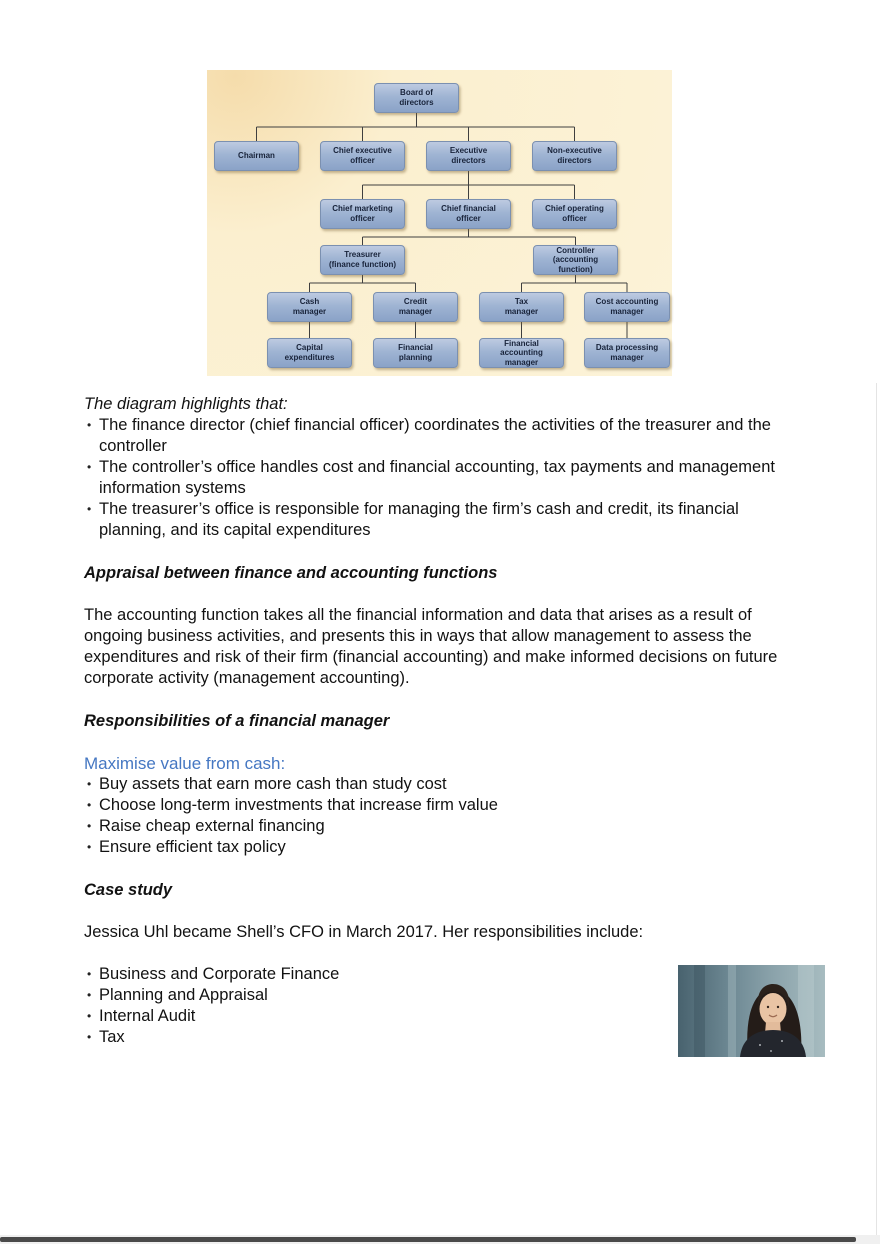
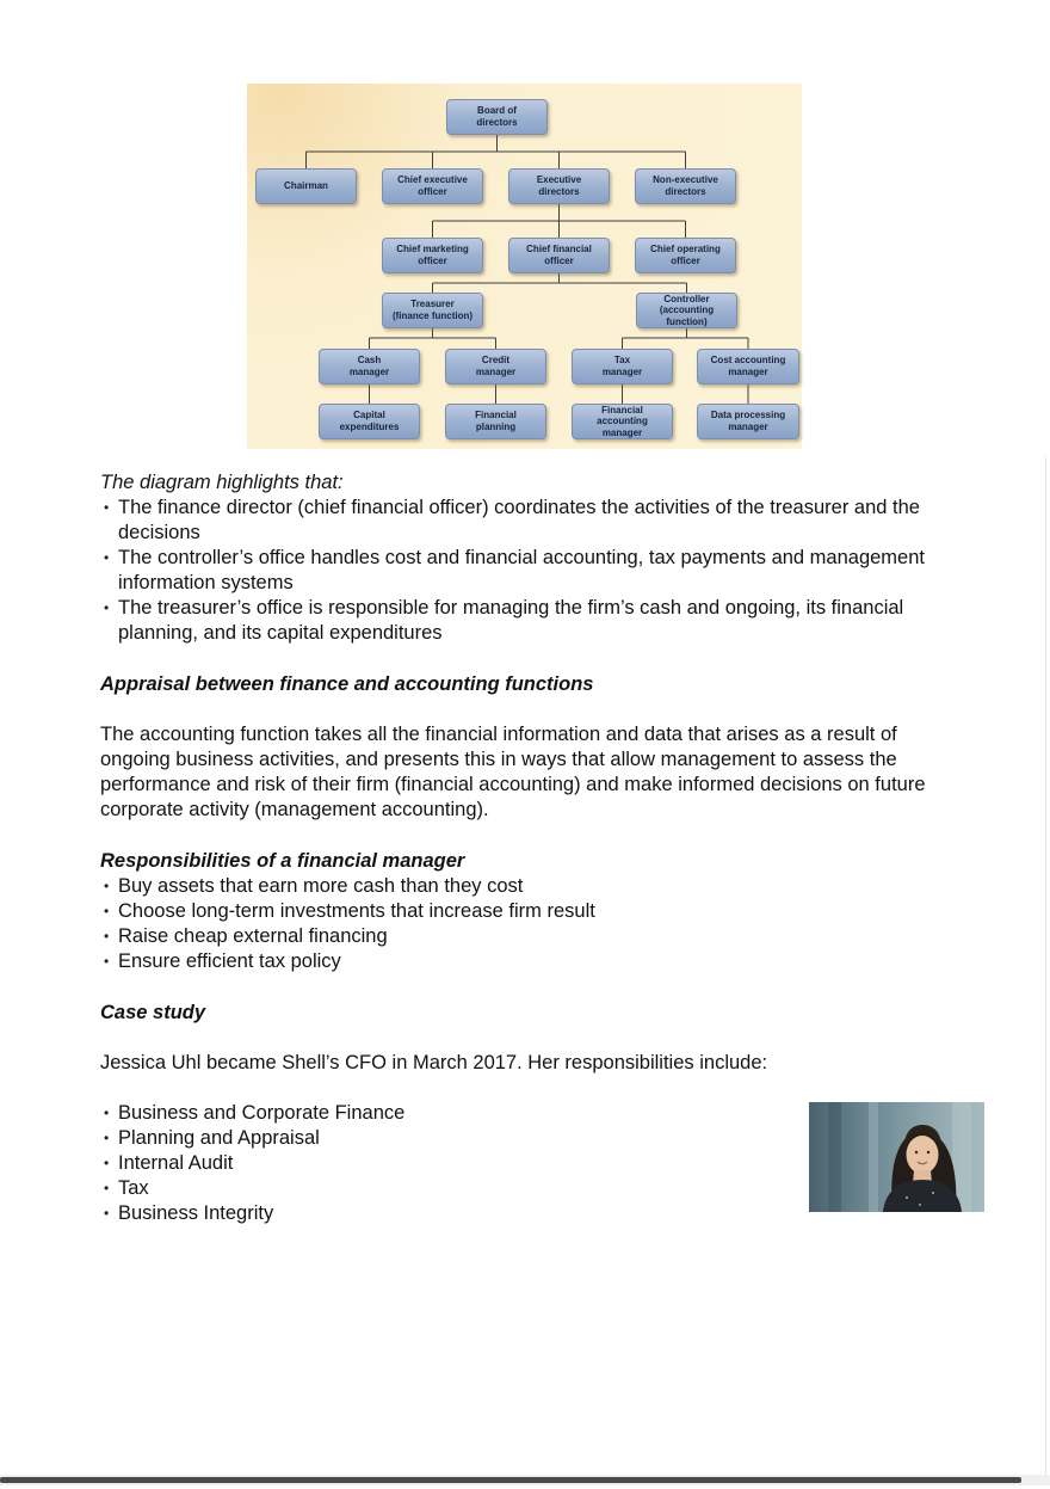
  Board of
  directors
  Chairman
  Chief executive
  officer
  Executive
  directors
  Non-executive
  directors
  Chief marketing
  officer
  Chief financial
  officer
  Chief operating
  officer
  Treasurer
  (finance function)
  Controller
  (accounting function)
  Cash
  manager
  Credit
  manager
  Tax
  manager
  Cost accounting
  manager
  Capital
  expenditures
  Financial
  planning
  Financial accounting
  manager
  Data processing
  manager
  The diagram highlights that:
- The finance director (chief financial officer) coordinates the activities of the treasurer and the controller
+ The finance director (chief financial officer) coordinates the activities of the treasurer and the decisions
  The controller’s office handles cost and financial accounting, tax payments and management information systems
- The treasurer’s office is responsible for managing the firm’s cash and credit, its financial planning, and its capital expenditures
+ The treasurer’s office is responsible for managing the firm’s cash and ongoing, its financial planning, and its capital expenditures
  Appraisal between finance and accounting functions
- The accounting function takes all the financial information and data that arises as a result of ongoing business activities, and presents this in ways that allow management to assess the expenditures and risk of their firm (financial accounting) and make informed decisions on future corporate activity (management accounting).
+ The accounting function takes all the financial information and data that arises as a result of ongoing business activities, and presents this in ways that allow management to assess the performance and risk of their firm (financial accounting) and make informed decisions on future corporate activity (management accounting).
  Responsibilities of a financial manager
- Maximise value from cash:
- Buy assets that earn more cash than study cost
+ Buy assets that earn more cash than they cost
- Choose long-term investments that increase firm value
+ Choose long-term investments that increase firm result
  Raise cheap external financing
  Ensure efficient tax policy
  Case study
  Jessica Uhl became Shell’s CFO in March 2017. Her responsibilities include:
  Business and Corporate Finance
  Planning and Appraisal
  Internal Audit
  Tax
+ Business Integrity
